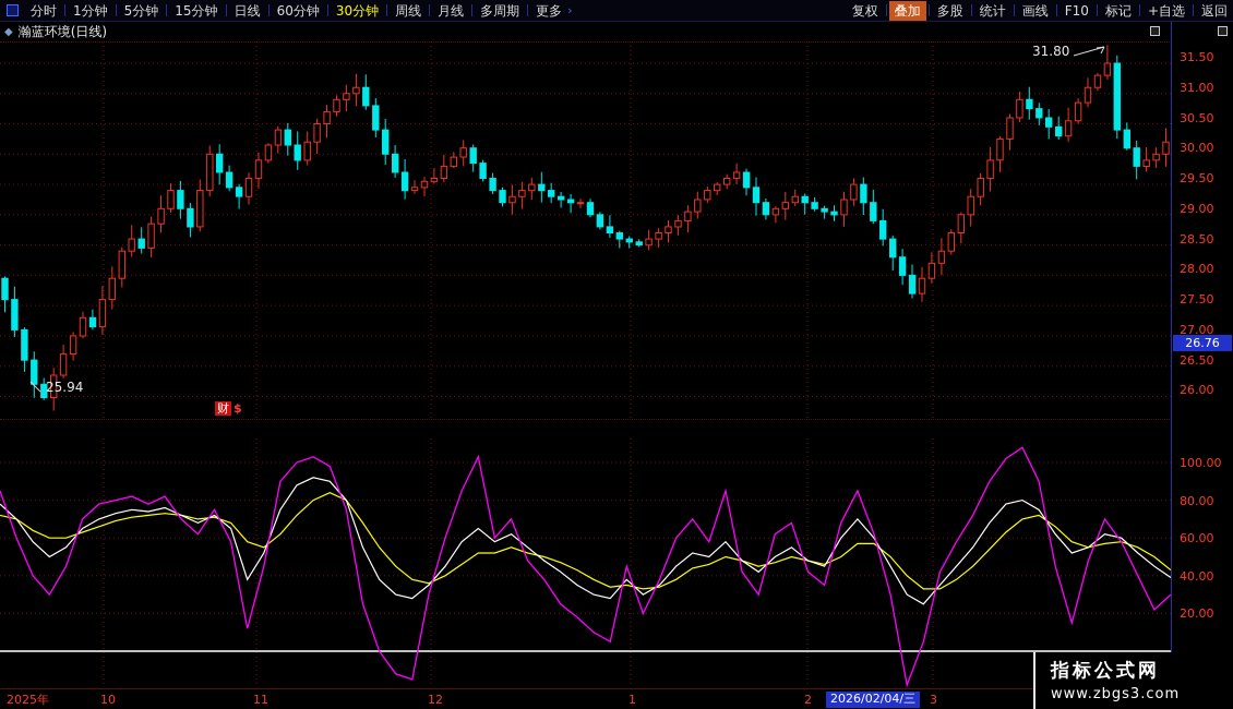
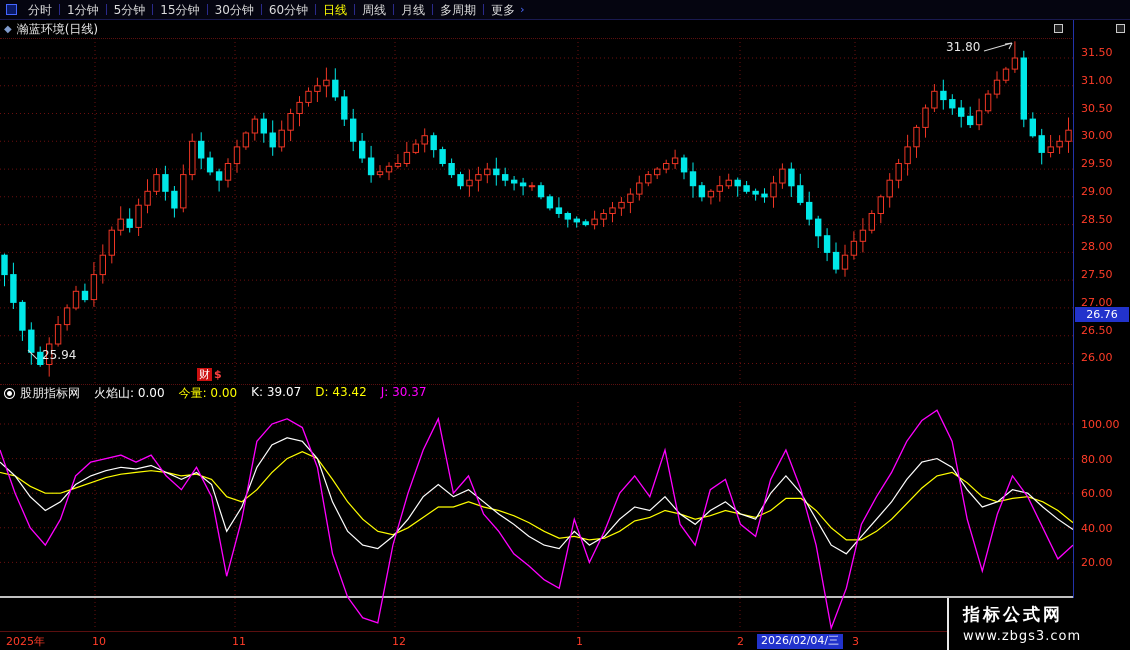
  分时
  1分钟
  5分钟
  15分钟
- 日线
+ 30分钟
  60分钟
- 30分钟
+ 日线
  周线
  月线
  多周期
  更多
  ›
- 复权
- 叠加
- 多股
- 统计
- 画线
- F10
- 标记
- +自选
- 返回
  ◆
  瀚蓝环境(日线)
  31.80
  25.94
  财
  $
+ 股朋指标网
+ 火焰山: 0.00
+ 今量: 0.00
+ K: 39.07
+ D: 43.42
+ J: 30.37
  31.50
  31.00
  30.50
  30.00
  29.50
  29.00
  28.50
  28.00
  27.50
  27.00
  26.50
  26.00
  26.76
  100.00
  80.00
  60.00
  40.00
  20.00
  2025年
  10
  11
  12
  1
  2
  2026/02/04/三
  3
  指标公式网
  www.zbgs3.com
